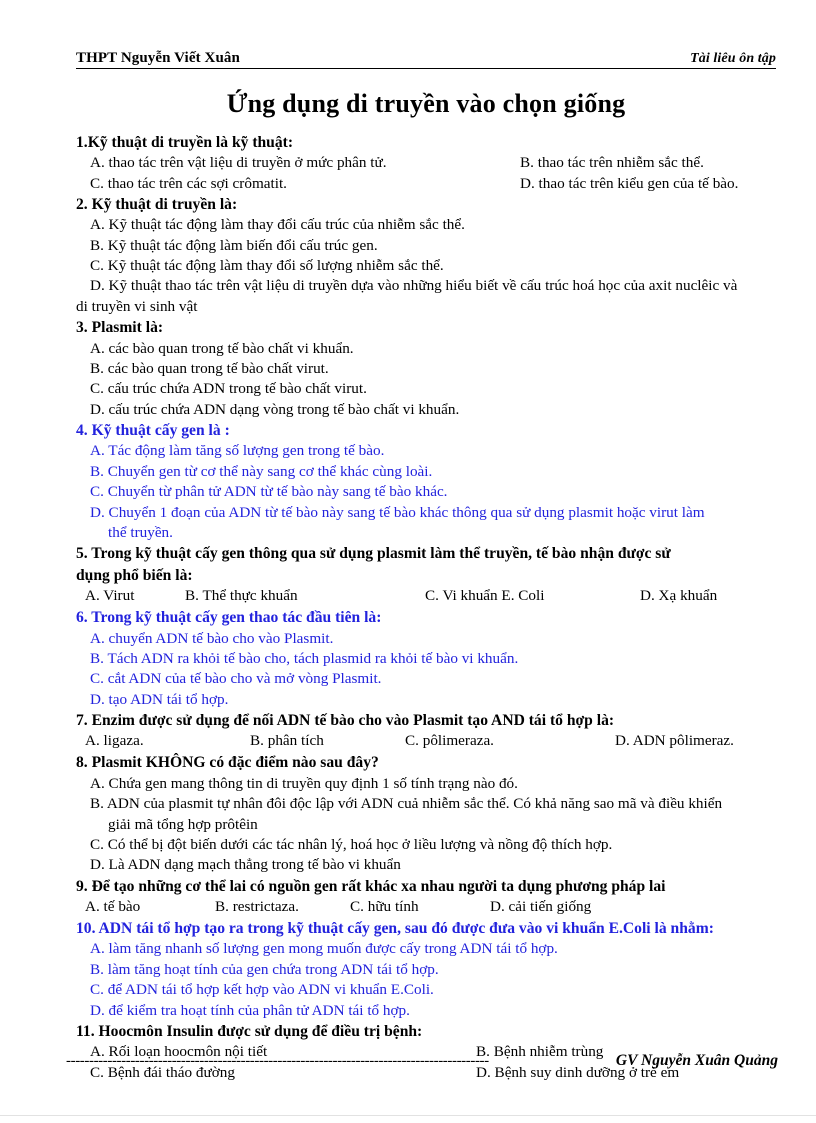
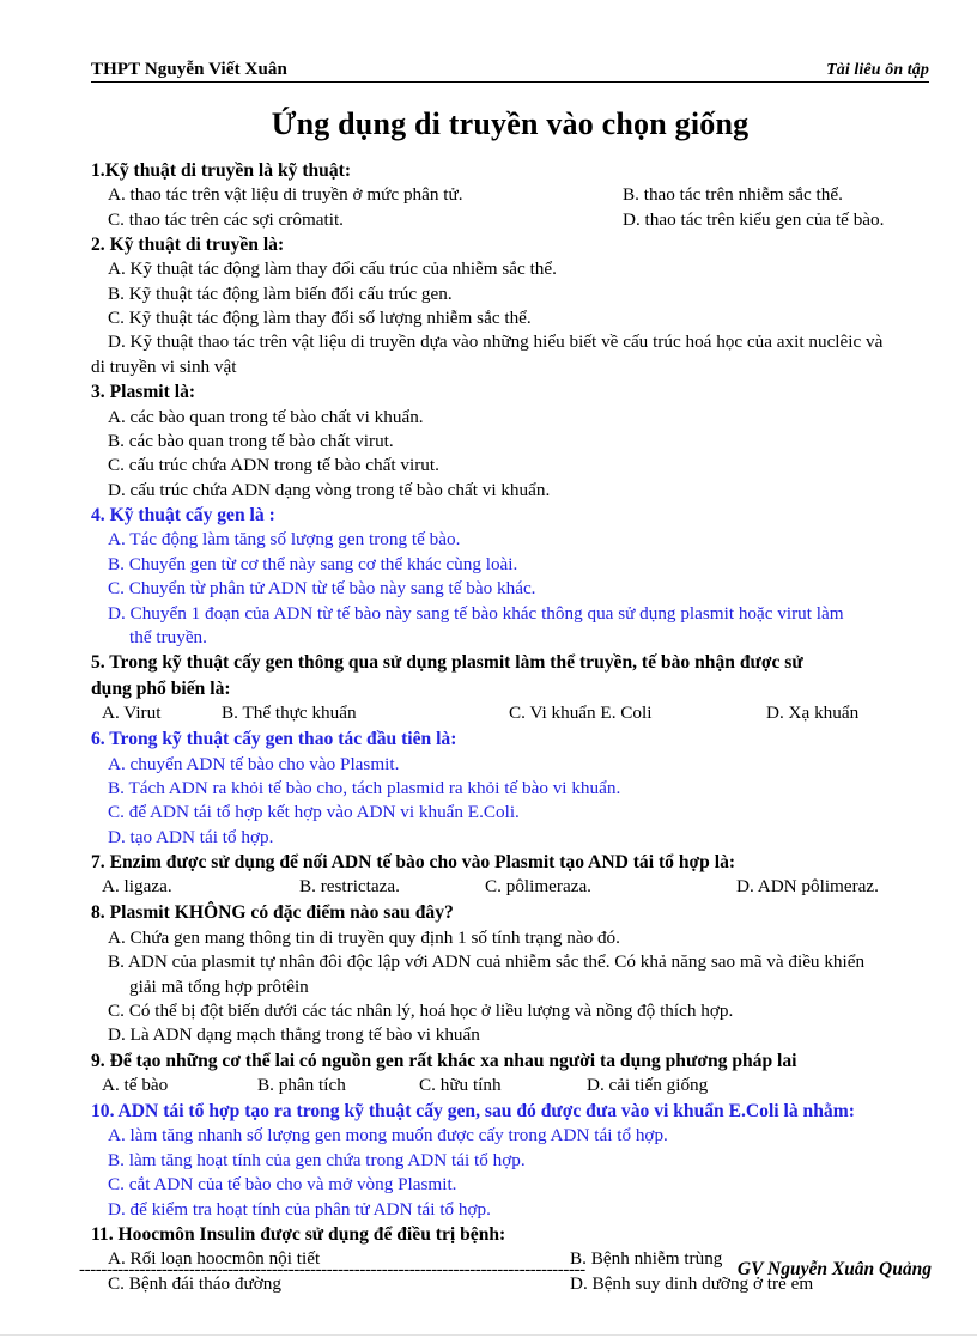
  THPT Nguyễn Viết Xuân
  Tài liêu ôn tập
  Ứng dụng di truyền vào chọn giống
  1.Kỹ thuật di truyền là kỹ thuật:
  A. thao tác trên vật liệu di truyền ở mức phân tử.
  B. thao tác trên nhiễm sắc thể.
  C. thao tác trên các sợi crômatit.
  D. thao tác trên kiểu gen của tế bào.
  2. Kỹ thuật di truyền là:
  A. Kỹ thuật tác động làm thay đổi cấu trúc của nhiễm sắc thể.
  B. Kỹ thuật tác động làm biến đổi cấu trúc gen.
  C. Kỹ thuật tác động làm thay đổi số lượng nhiễm sắc thể.
  D. Kỹ thuật thao tác trên vật liệu di truyền dựa vào những hiểu biết về cấu trúc hoá học của axit nuclêic và
  di truyền vi sinh vật
  3. Plasmit là:
  A. các bào quan trong tế bào chất vi khuẩn.
  B. các bào quan trong tế bào chất virut.
  C. cấu trúc chứa ADN trong tế bào chất virut.
  D. cấu trúc chứa ADN dạng vòng trong tế bào chất vi khuẩn.
  4. Kỹ thuật cấy gen là :
  A. Tác động làm tăng số lượng gen trong tế bào.
  B. Chuyển gen từ cơ thể này sang cơ thể khác cùng loài.
  C. Chuyển từ phân tử ADN từ tế bào này sang tế bào khác.
  D. Chuyển 1 đoạn của ADN từ tế bào này sang tế bào khác thông qua sử dụng plasmit hoặc virut làm
  thể truyền.
  5. Trong kỹ thuật cấy gen thông qua sử dụng plasmit làm thể truyền, tế bào nhận được sử
  dụng phổ biến là:
  A. Virut
  B. Thể thực khuẩn
  C. Vi khuẩn E. Coli
  D. Xạ khuẩn
  6. Trong kỹ thuật cấy gen thao tác đầu tiên là:
  A. chuyển ADN tế bào cho vào Plasmit.
  B. Tách ADN ra khỏi tế bào cho, tách plasmid ra khỏi tế bào vi khuẩn.
- C. cắt ADN của tế bào cho và mở vòng Plasmit.
+ C. để ADN tái tổ hợp kết hợp vào ADN vi khuẩn E.Coli.
  D. tạo ADN tái tổ hợp.
  7. Enzim được sử dụng để nối ADN tế bào cho vào Plasmit tạo AND tái tổ hợp là:
  A. ligaza.
- B. phân tích
+ B. restrictaza.
  C. pôlimeraza.
  D. ADN pôlimeraz.
  8. Plasmit KHÔNG có đặc điểm nào sau đây?
  A. Chứa gen mang thông tin di truyền quy định 1 số tính trạng nào đó.
  B. ADN của plasmit tự nhân đôi độc lập với ADN cuả nhiễm sắc thể. Có khả năng sao mã và điều khiển
  giải mã tổng hợp prôtêin
  C. Có thể bị đột biến dưới các tác nhân lý, hoá học ở liều lượng và nồng độ thích hợp.
  D. Là ADN dạng mạch thẳng trong tế bào vi khuẩn
  9. Để tạo những cơ thể lai có nguồn gen rất khác xa nhau người ta dụng phương pháp lai
  A. tế bào
- B. restrictaza.
+ B. phân tích
  C. hữu tính
  D. cải tiến giống
  10. ADN tái tổ hợp tạo ra trong kỹ thuật cấy gen, sau đó được đưa vào vi khuẩn E.Coli là nhằm:
  A. làm tăng nhanh số lượng gen mong muốn được cấy trong ADN tái tổ hợp.
  B. làm tăng hoạt tính của gen chứa trong ADN tái tổ hợp.
- C. để ADN tái tổ hợp kết hợp vào ADN vi khuẩn E.Coli.
+ C. cắt ADN của tế bào cho và mở vòng Plasmit.
  D. để kiểm tra hoạt tính của phân tử ADN tái tổ hợp.
  11. Hoocmôn Insulin được sử dụng để điều trị bệnh:
  A. Rối loạn hoocmôn nội tiết
  B. Bệnh nhiễm trùng
  C. Bệnh đái tháo đường
  D. Bệnh suy dinh dưỡng ở trẻ em
  --------------------------------------------------------------------------------------------
  GV Nguyễn Xuân Quảng
